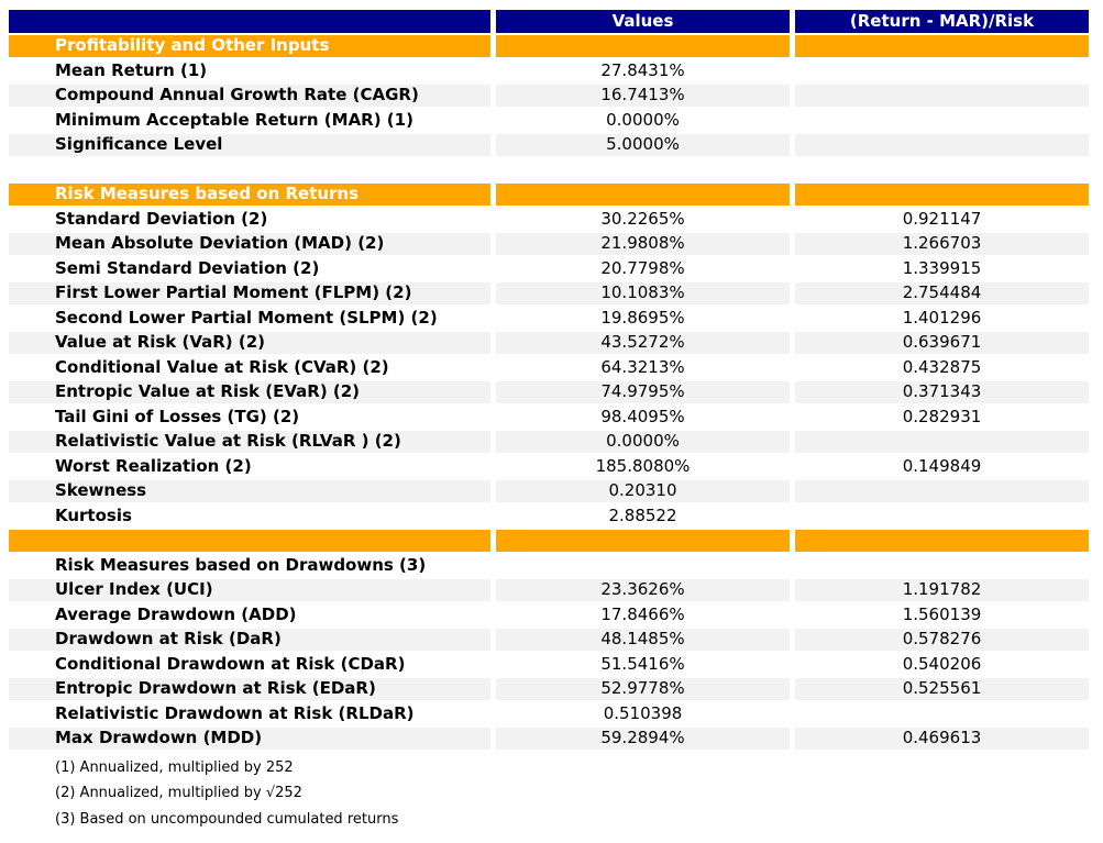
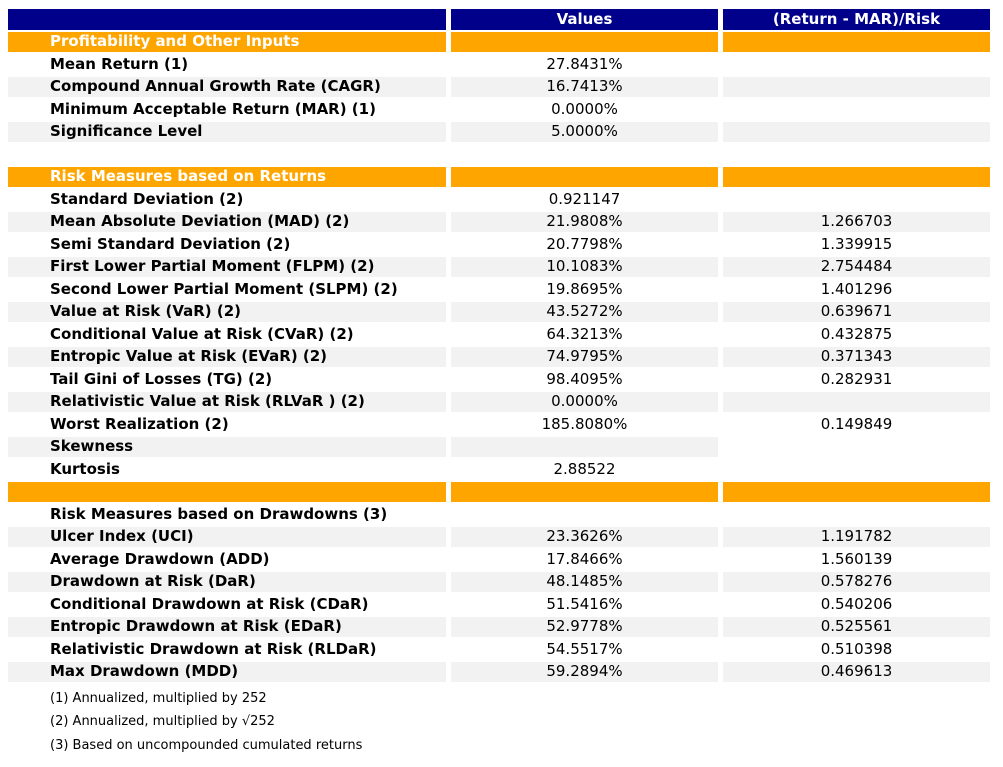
  Values
  (Return - MAR)/Risk
  Profitability and Other Inputs
  Mean Return (1)
  27.8431%
  Compound Annual Growth Rate (CAGR)
  16.7413%
  Minimum Acceptable Return (MAR) (1)
  0.0000%
  Significance Level
  5.0000%
  Risk Measures based on Returns
  Standard Deviation (2)
- 30.2265%
  0.921147
  Mean Absolute Deviation (MAD) (2)
  21.9808%
  1.266703
  Semi Standard Deviation (2)
  20.7798%
  1.339915
  First Lower Partial Moment (FLPM) (2)
  10.1083%
  2.754484
  Second Lower Partial Moment (SLPM) (2)
  19.8695%
  1.401296
  Value at Risk (VaR) (2)
  43.5272%
  0.639671
  Conditional Value at Risk (CVaR) (2)
  64.3213%
  0.432875
  Entropic Value at Risk (EVaR) (2)
  74.9795%
  0.371343
  Tail Gini of Losses (TG) (2)
  98.4095%
  0.282931
  Relativistic Value at Risk (RLVaR ) (2)
  0.0000%
  Worst Realization (2)
  185.8080%
  0.149849
  Skewness
- 0.20310
  Kurtosis
  2.88522
  Risk Measures based on Drawdowns (3)
  Ulcer Index (UCI)
  23.3626%
  1.191782
  Average Drawdown (ADD)
  17.8466%
  1.560139
  Drawdown at Risk (DaR)
  48.1485%
  0.578276
  Conditional Drawdown at Risk (CDaR)
  51.5416%
  0.540206
  Entropic Drawdown at Risk (EDaR)
  52.9778%
  0.525561
  Relativistic Drawdown at Risk (RLDaR)
+ 54.5517%
  0.510398
  Max Drawdown (MDD)
  59.2894%
  0.469613
  (1) Annualized, multiplied by 252
  (2) Annualized, multiplied by √252
  (3) Based on uncompounded cumulated returns
